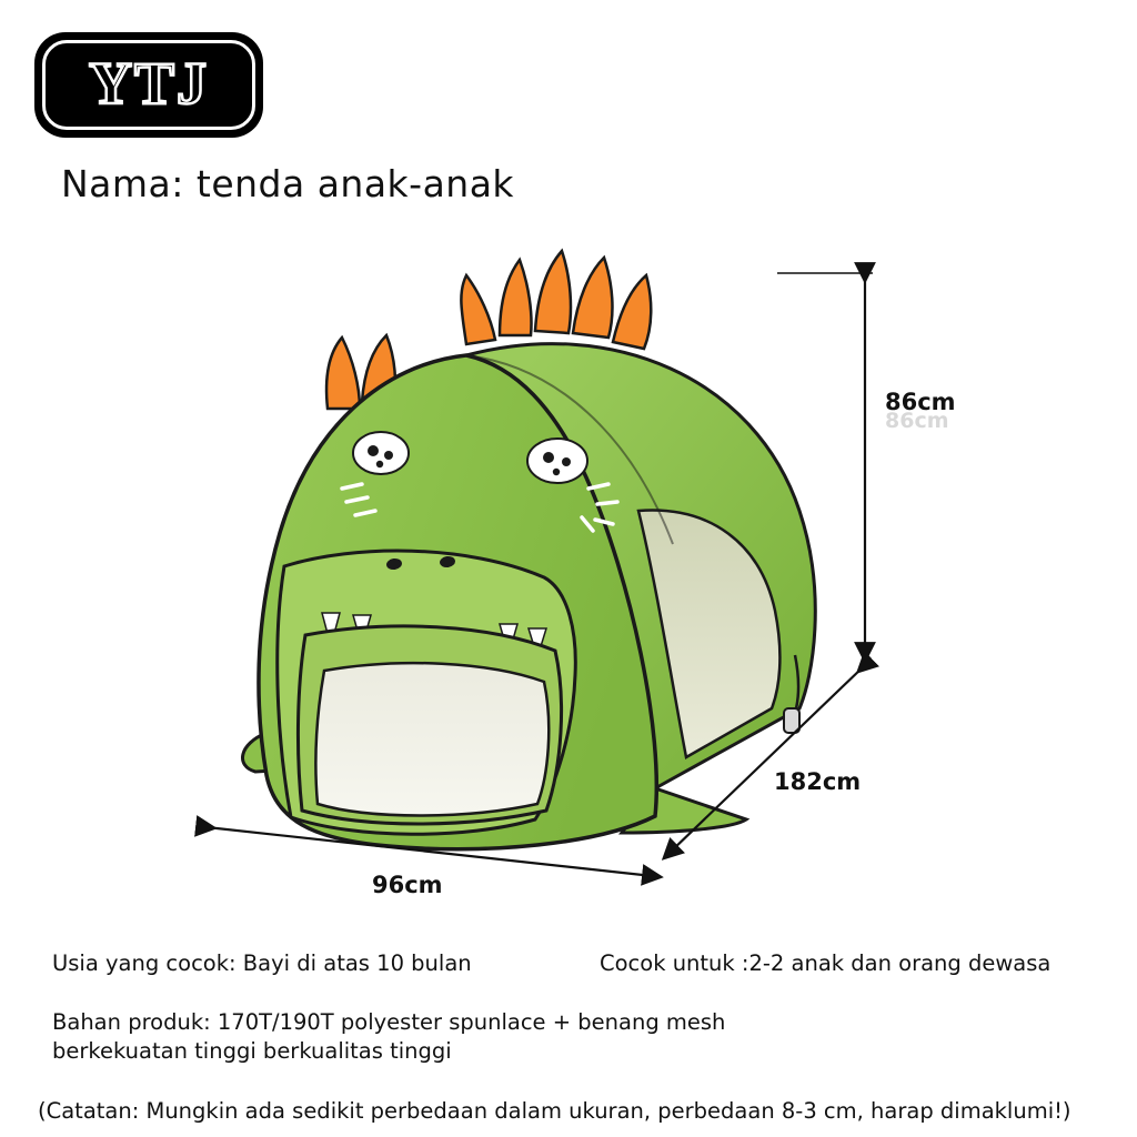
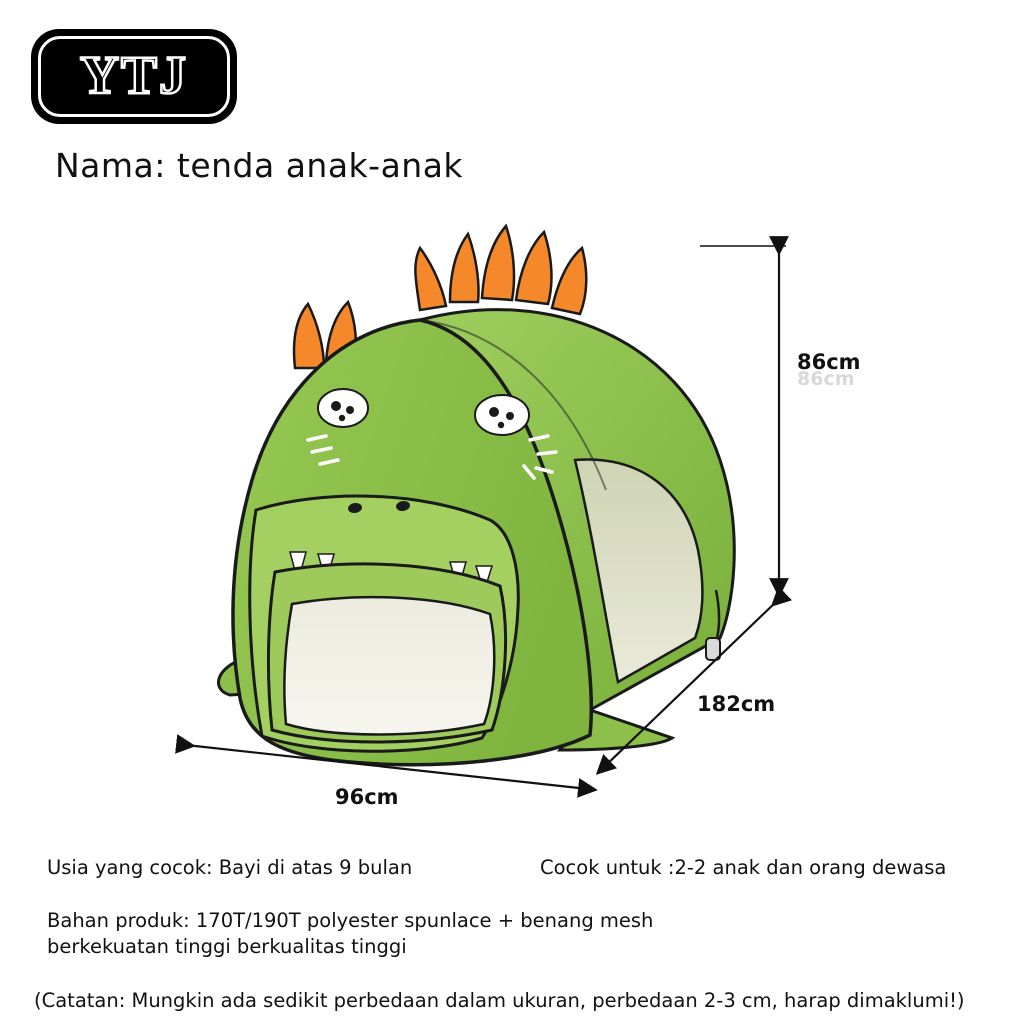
  YTJ
  Nama: tenda anak-anak
  86cm
  86cm
  182cm
  96cm
- Usia yang cocok: Bayi di atas 10 bulan
+ Usia yang cocok: Bayi di atas 9 bulan
  Cocok untuk :2-2 anak dan orang dewasa
  Bahan produk: 170T/190T polyester spunlace + benang mesh
  berkekuatan tinggi berkualitas tinggi
- (Catatan: Mungkin ada sedikit perbedaan dalam ukuran, perbedaan 8-3 cm, harap dimaklumi!)
+ (Catatan: Mungkin ada sedikit perbedaan dalam ukuran, perbedaan 2-3 cm, harap dimaklumi!)
